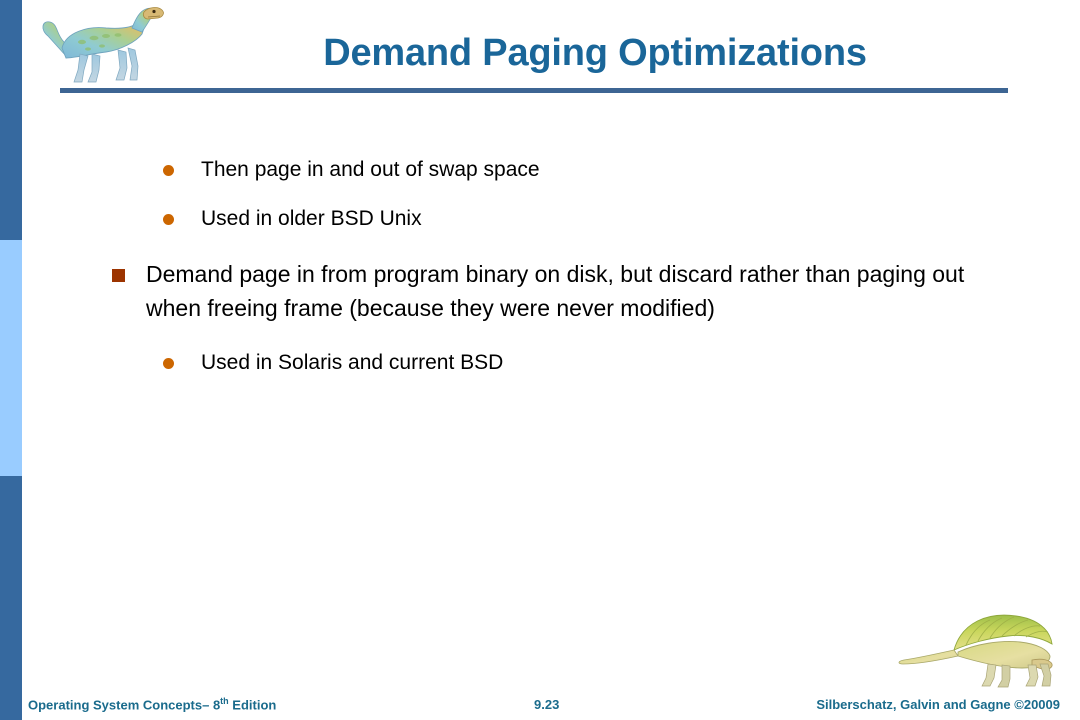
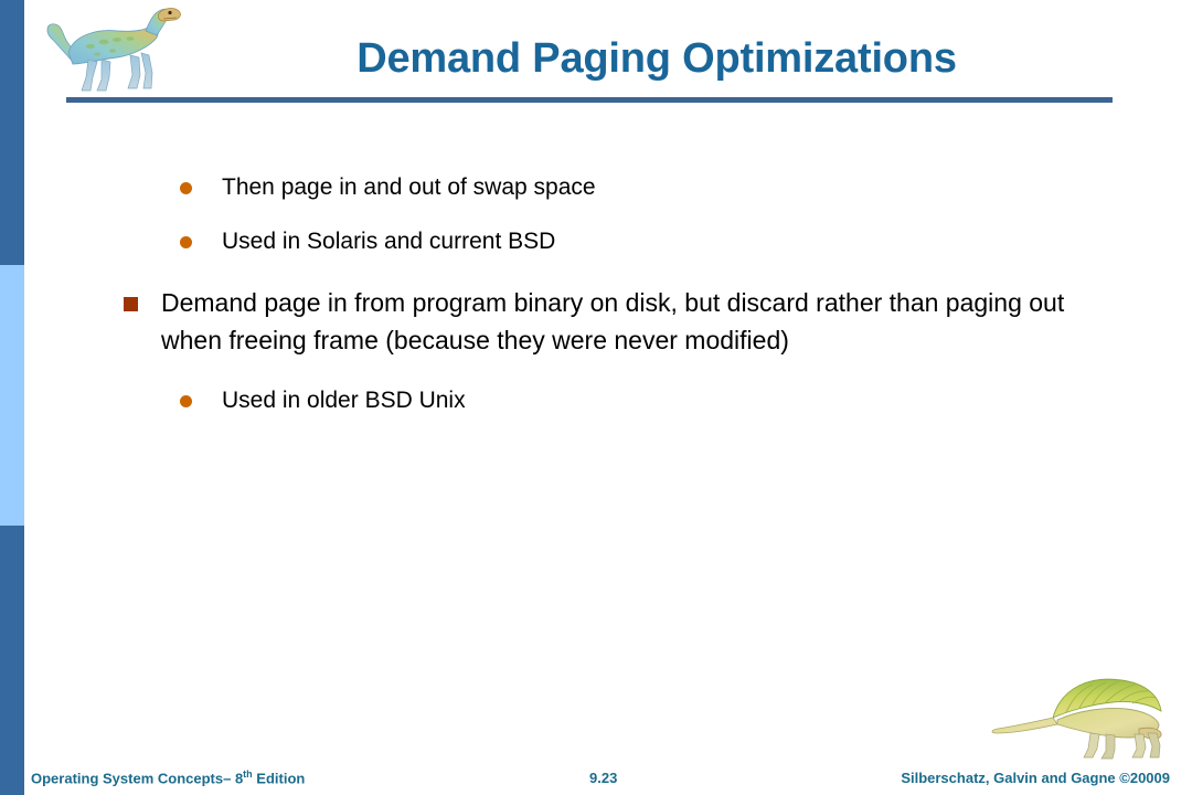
  Demand Paging Optimizations
  Then page in and out of swap space
- Used in older BSD Unix
+ Used in Solaris and current BSD
  Demand page in from program binary on disk, but discard rather than paging out when freeing frame (because they were never modified)
- Used in Solaris and current BSD
+ Used in older BSD Unix
  Operating System Concepts– 8th Edition
  9.23
  Silberschatz, Galvin and Gagne ©20009
